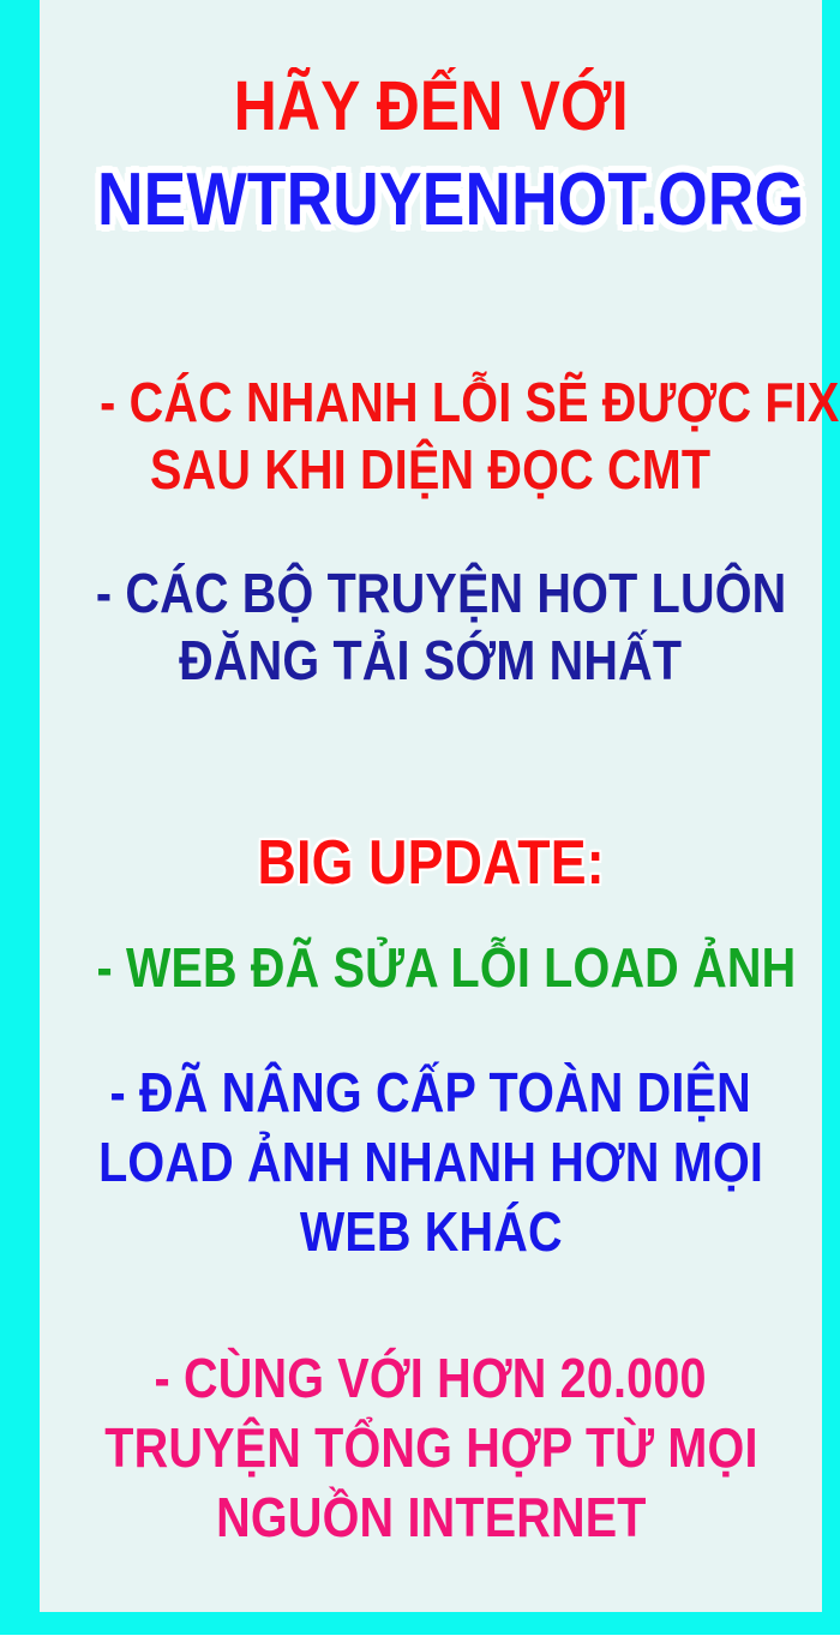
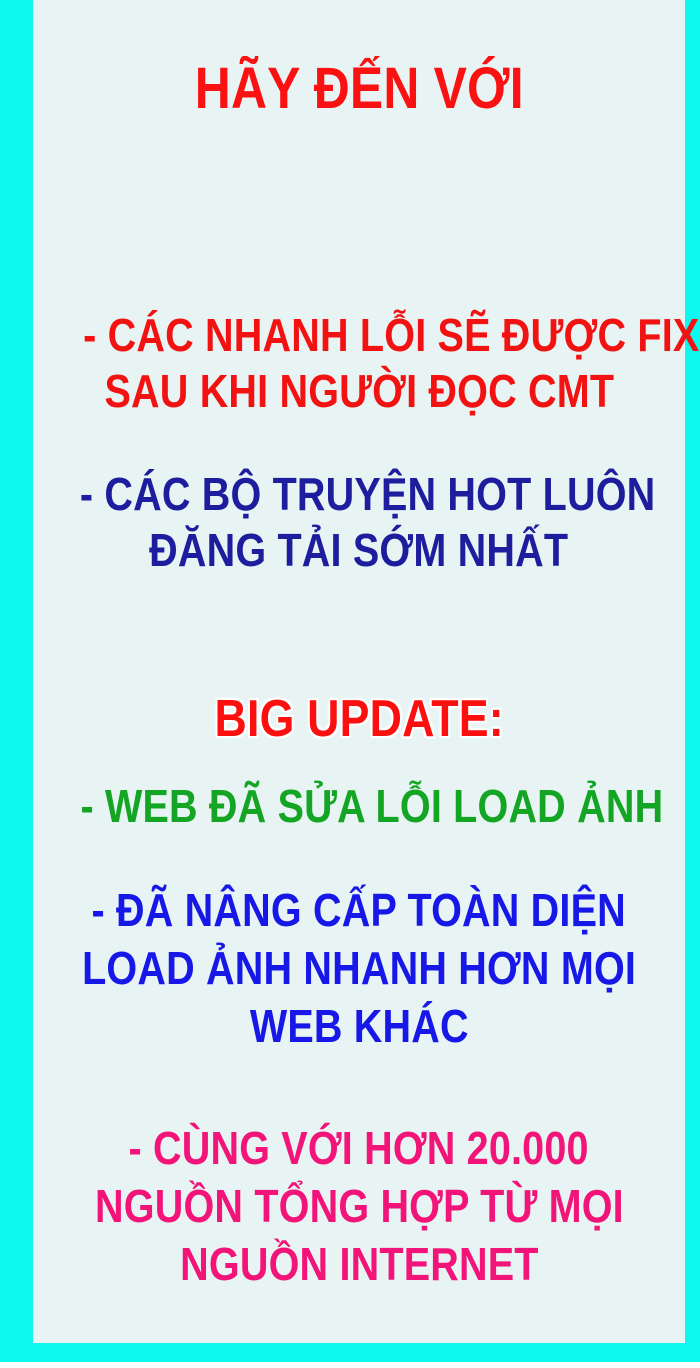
  HÃY ĐẾN VỚI
- NEWTRUYENHOT.ORG
  - CÁC NHANH LỖI SẼ ĐƯỢC FIX
- SAU KHI DIỆN ĐỌC CMT
+ SAU KHI NGƯỜI ĐỌC CMT
  - CÁC BỘ TRUYỆN HOT LUÔN
  ĐĂNG TẢI SỚM NHẤT
  BIG UPDATE:
  - WEB ĐÃ SỬA LỖI LOAD ẢNH
  - ĐÃ NÂNG CẤP TOÀN DIỆN
  LOAD ẢNH NHANH HƠN MỌI
  WEB KHÁC
  - CÙNG VỚI HƠN 20.000
- TRUYỆN TỔNG HỢP TỪ MỌI
+ NGUỒN TỔNG HỢP TỪ MỌI
  NGUỒN INTERNET
